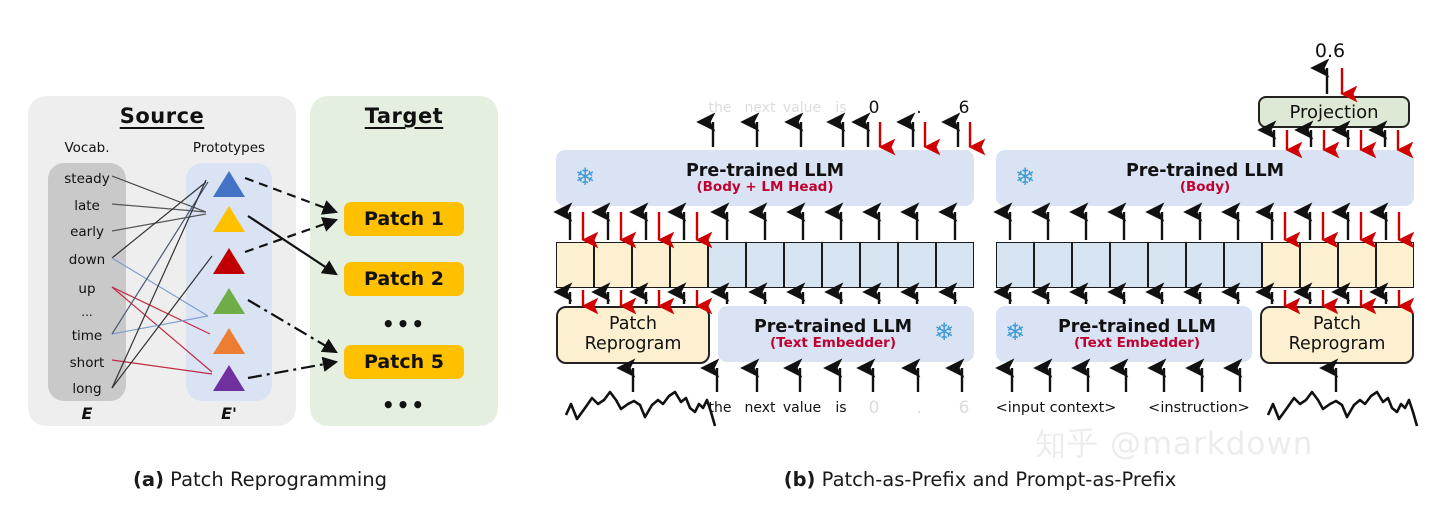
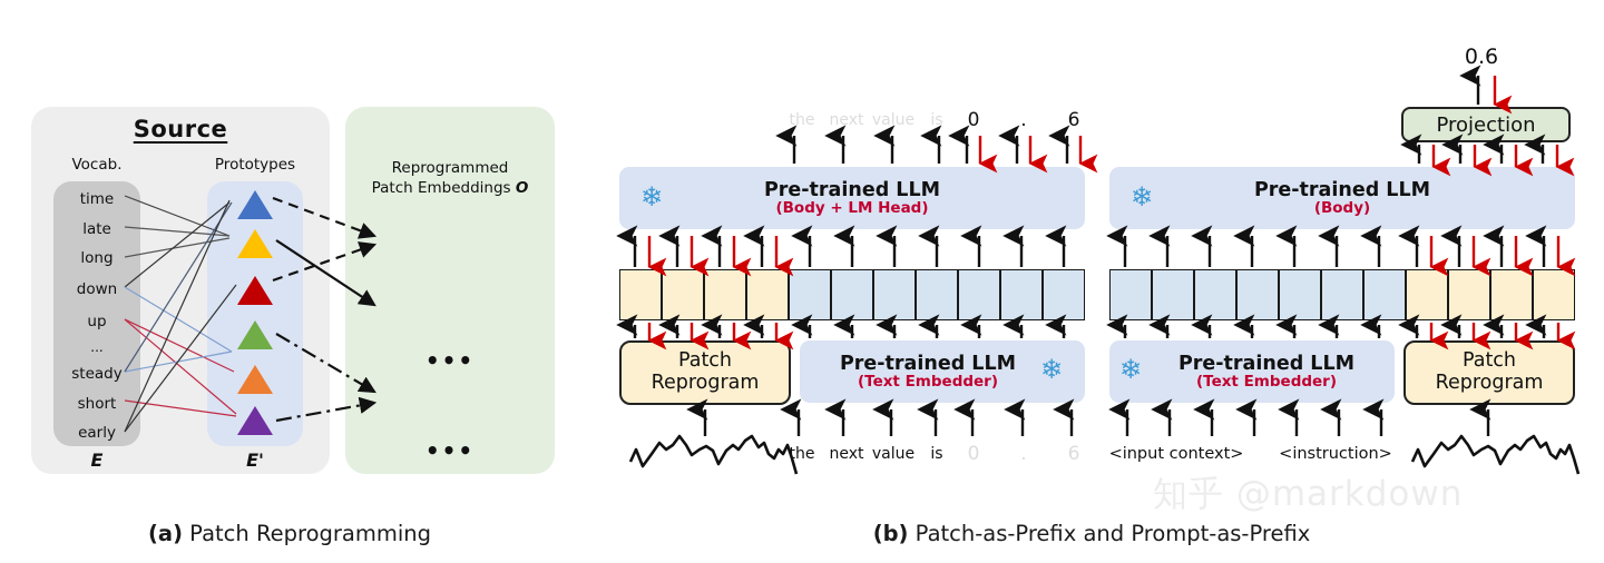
  Source
- Target
  Vocab.
  Prototypes
+ Reprogrammed
+ Patch Embeddings O
- steady
+ time
  late
- early
+ long
  down
  up
  ...
- time
+ steady
  short
- long
+ early
  E
  E'
- Patch 1
- Patch 2
  •••
- Patch 5
  •••
  the
  next
  value
  is
  0
  .
  6
  Pre-trained LLM
  (Body + LM Head)
  ❄
  Patch
  Reprogram
  Pre-trained LLM
  (Text Embedder)
  ❄
  the
  next
  value
  is
  0
  .
  6
  0.6
  Projection
  Pre-trained LLM
  (Body)
  ❄
  Pre-trained LLM
  (Text Embedder)
  ❄
  Patch
  Reprogram
  <input context>
  <instruction>
  (a) Patch Reprogramming
  (b) Patch-as-Prefix and Prompt-as-Prefix
